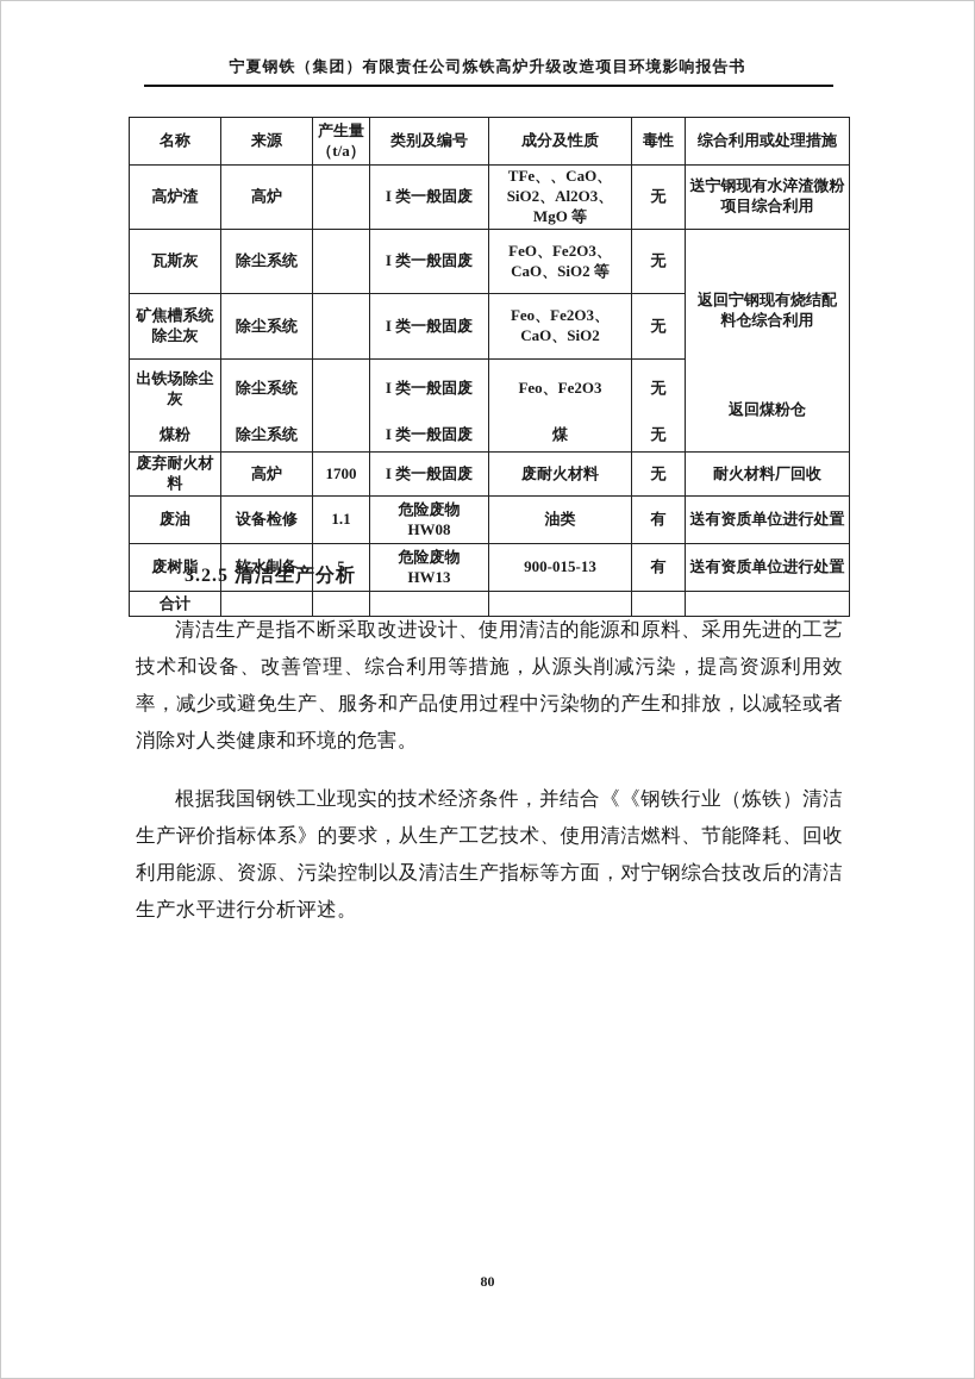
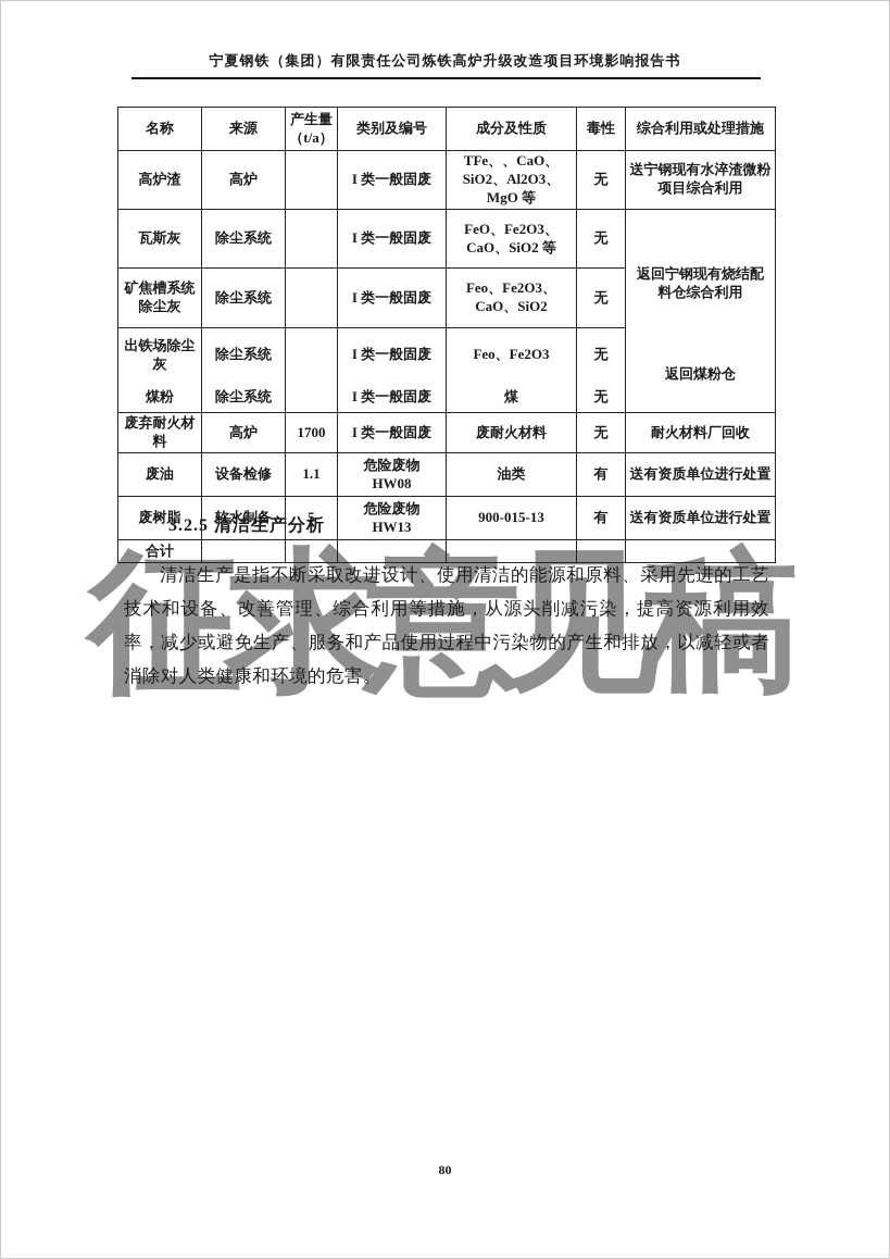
  宁夏钢铁（集团）有限责任公司炼铁高炉升级改造项目环境影响报告书
+ 征求意见稿
  名称	来源	产生量 （t/a）	类别及编号	成分及性质	毒性	综合利用或处理措施
  高炉渣	高炉		I 类一般固废	TFe、、CaO、SiO2、Al2O3、MgO 等	无	送宁钢现有水淬渣微粉项目综合利用
  瓦斯灰	除尘系统		I 类一般固废	FeO、Fe2O3、CaO、SiO2 等	无	返回宁钢现有烧结配料仓综合利用 返回煤粉仓
  矿焦槽系统除尘灰	除尘系统		I 类一般固废	Feo、Fe2O3、CaO、SiO2	无
  出铁场除尘灰	除尘系统		I 类一般固废	Feo、Fe2O3	无
  煤粉	除尘系统		I 类一般固废	煤	无
  废弃耐火材料	高炉	1700	I 类一般固废	废耐火材料	无	耐火材料厂回收
  废油	设备检修	1.1	危险废物 HW08	油类	有	送有资质单位进行处置
  废树脂	软水制备	5	危险废物 HW13	900-015-13	有	送有资质单位进行处置
  合计
  3.2.5 清洁生产分析
  清洁生产是指不断采取改进设计、使用清洁的能源和原料、采用先进的工艺技术和设备、改善管理、综合利用等措施，从源头削减污染，提高资源利用效率，减少或避免生产、服务和产品使用过程中污染物的产生和排放，以减轻或者消除对人类健康和环境的危害。
- 根据我国钢铁工业现实的技术经济条件，并结合《《钢铁行业（炼铁）清洁生产评价指标体系》的要求，从生产工艺技术、使用清洁燃料、节能降耗、回收利用能源、资源、污染控制以及清洁生产指标等方面，对宁钢综合技改后的清洁生产水平进行分析评述。
  80
